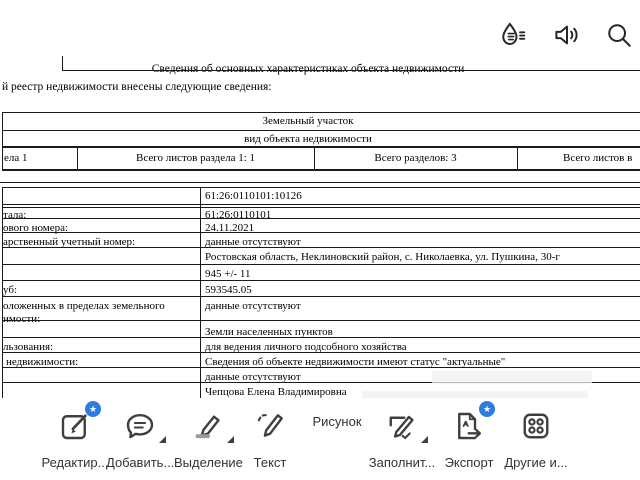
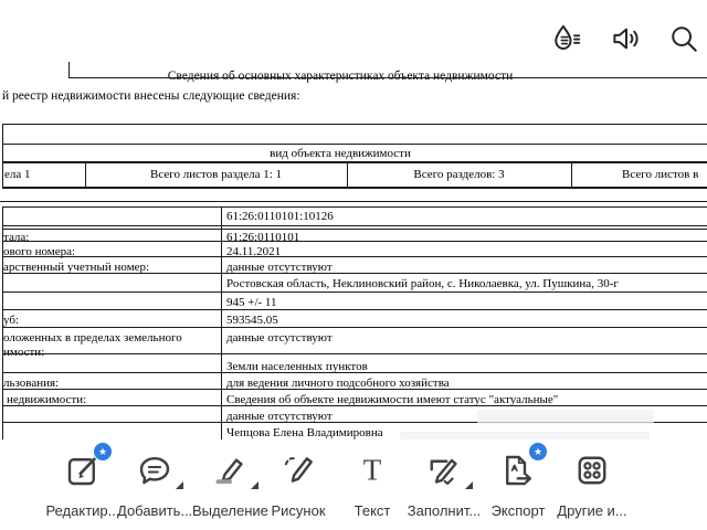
  Сведения об основных характеристиках объекта недвижимости
  й реестр недвижимости внесены следующие сведения:
- Земельный участок
  вид объекта недвижимости
  ела 1
  Всего листов раздела 1: 1
  Всего разделов: 3
  Всего листов в
  61:26:0110101:10126
  тала:
  61:26:0110101
  ового номера:
  24.11.2021
  арственный учетный номер:
  данные отсутствуют
  Ростовская область, Неклиновский район, с. Николаевка, ул. Пушкина, 30-г
  945 +/- 11
  уб:
  593545.05
  оложенных в пределах земельного
  имости:
  данные отсутствуют
  Земли населенных пунктов
  льзования:
  для ведения личного подсобного хозяйства
  недвижимости:
  Сведения об объекте недвижимости имеют статус "актуальные"
  данные отсутствуют
  Чепцова Елена Владимировна
  ★
  Редактир...
  Добавить...
  Выделение
- Текст
+ Рисунок
+ Т
- Рисунок
+ Текст
  Заполнит...
  ★
  Экспорт
  Другие и...
